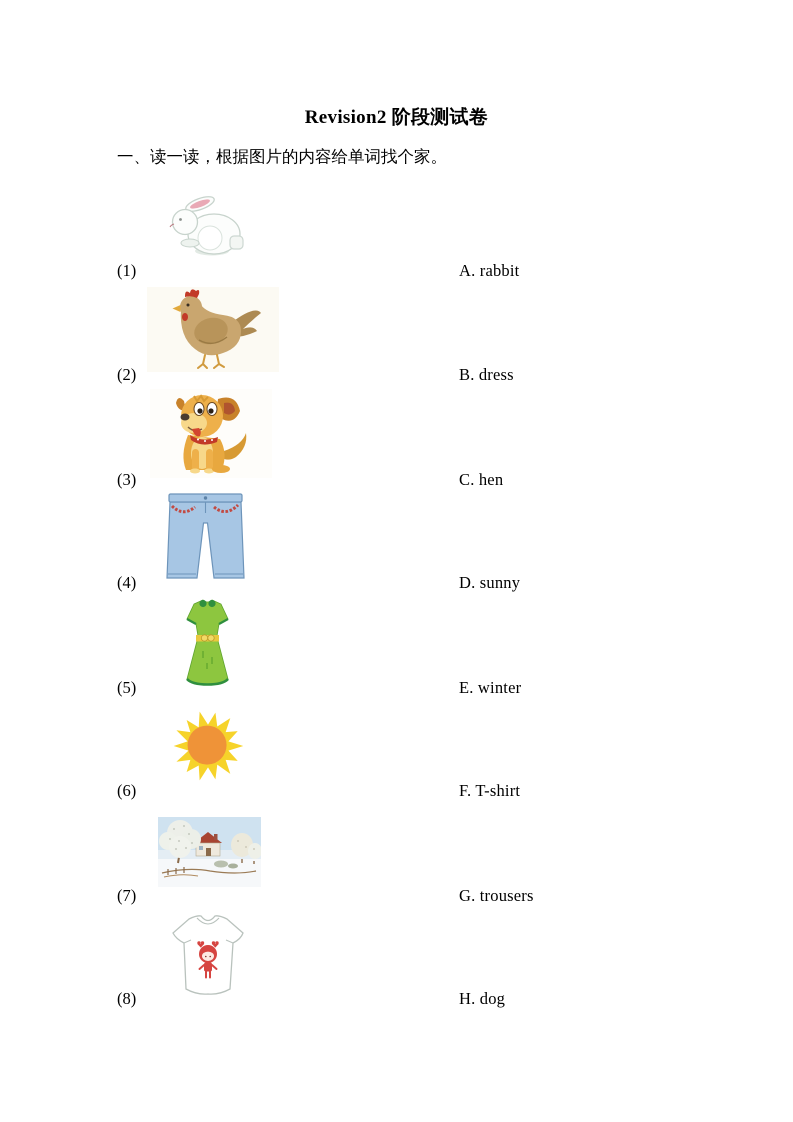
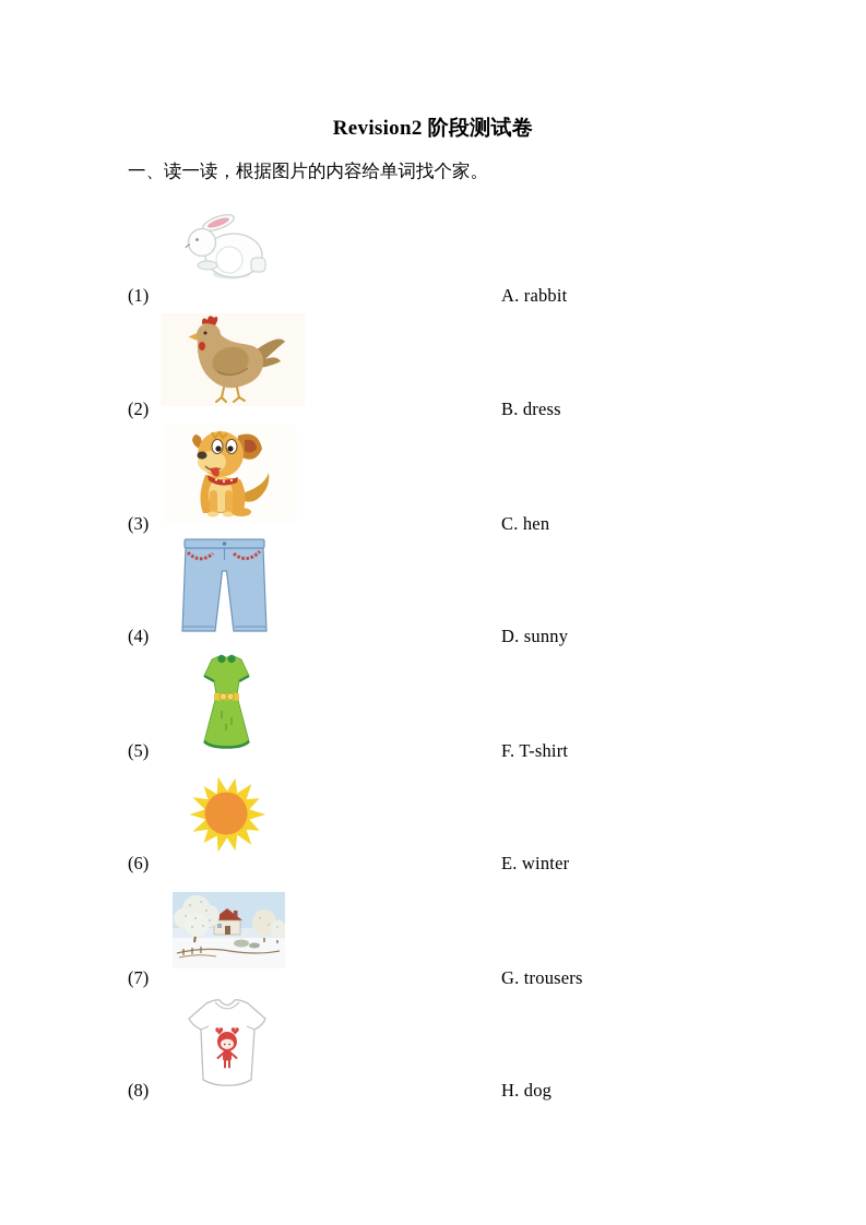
  Revision2 阶段测试卷
  一、读一读，根据图片的内容给单词找个家。
  (1)
  A. rabbit
  (2)
  B. dress
  (3)
  C. hen
  (4)
  D. sunny
  (5)
- E. winter
+ F. T-shirt
  (6)
- F. T-shirt
+ E. winter
  (7)
  G. trousers
  (8)
  H. dog
